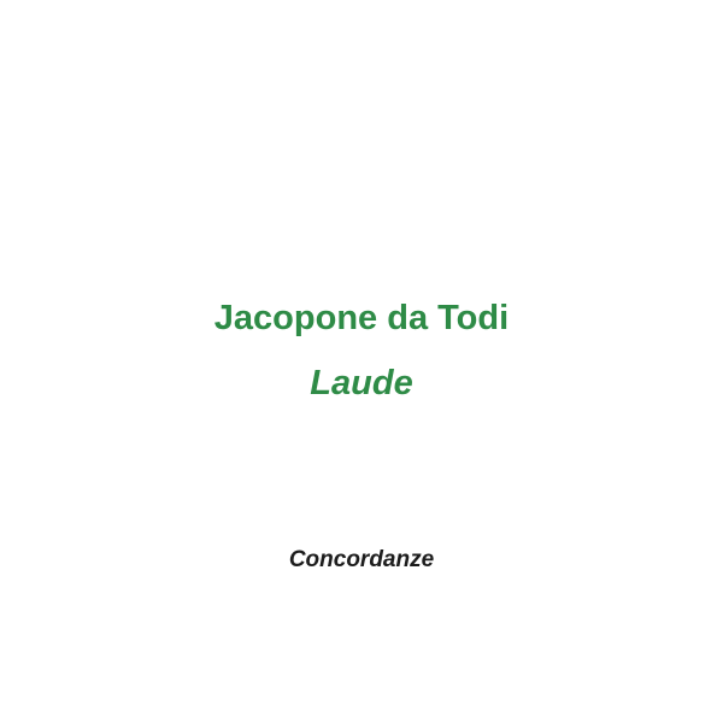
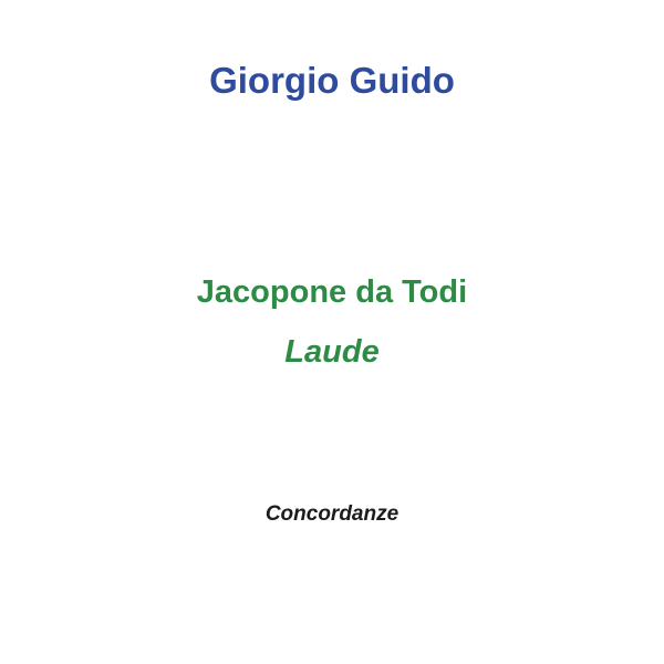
+ Giorgio Guido
  Jacopone da Todi
  Laude
  Concordanze
